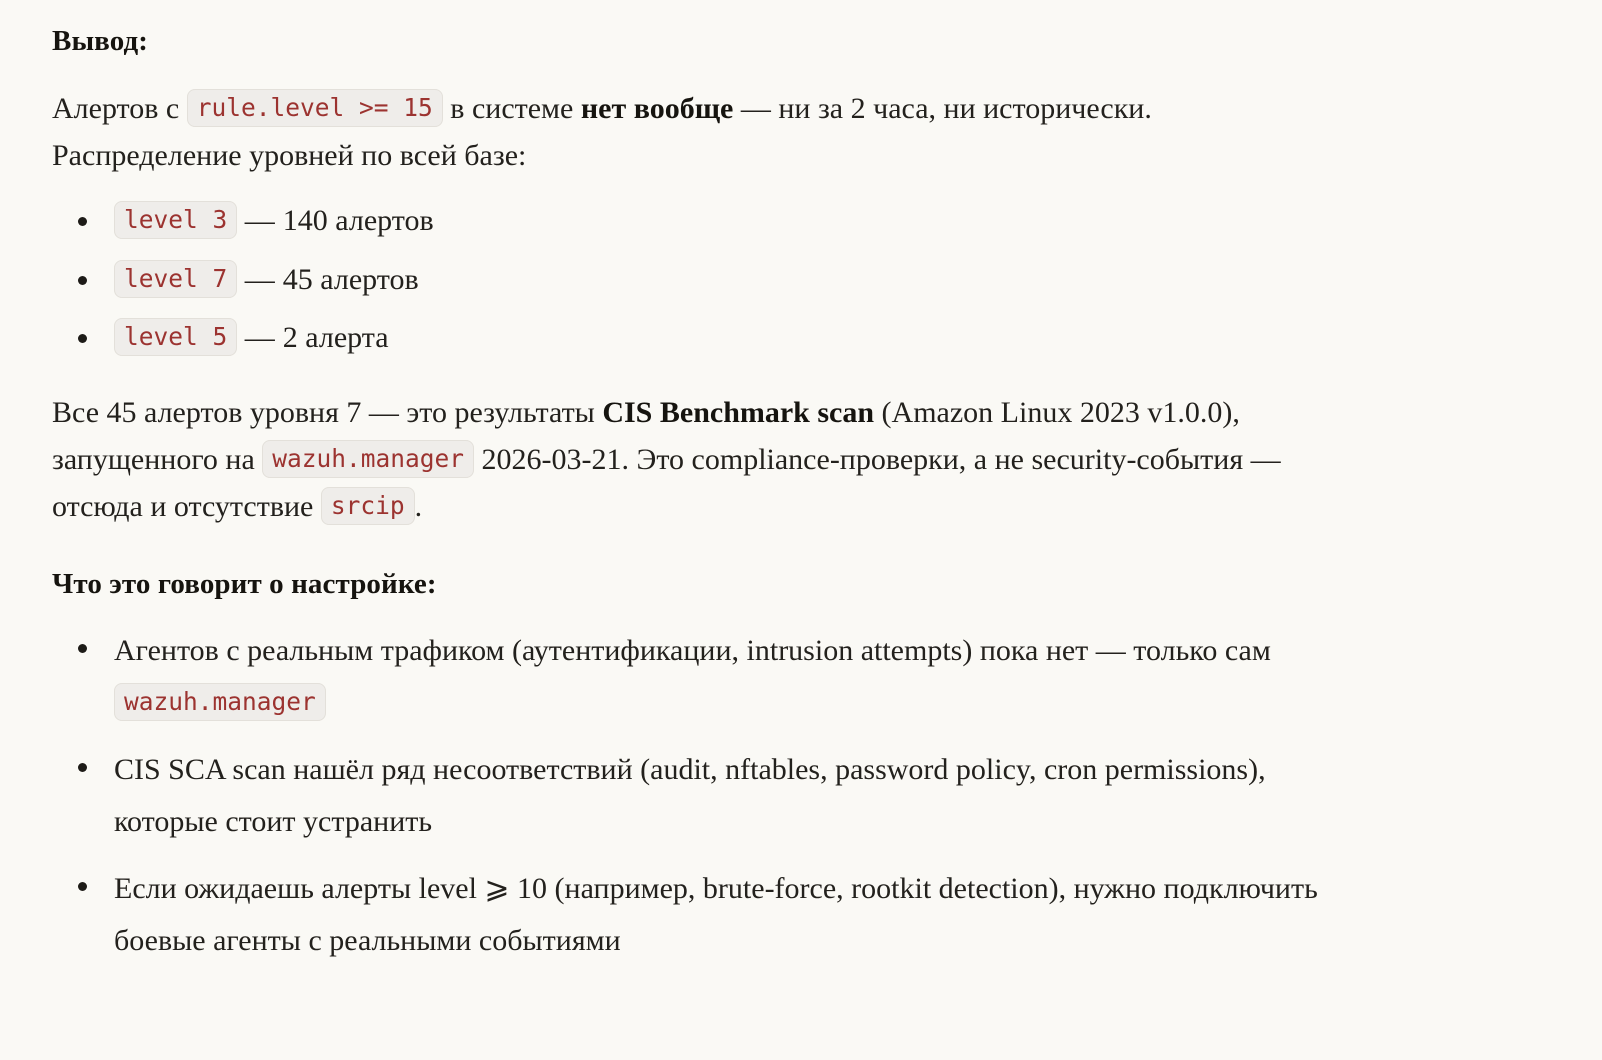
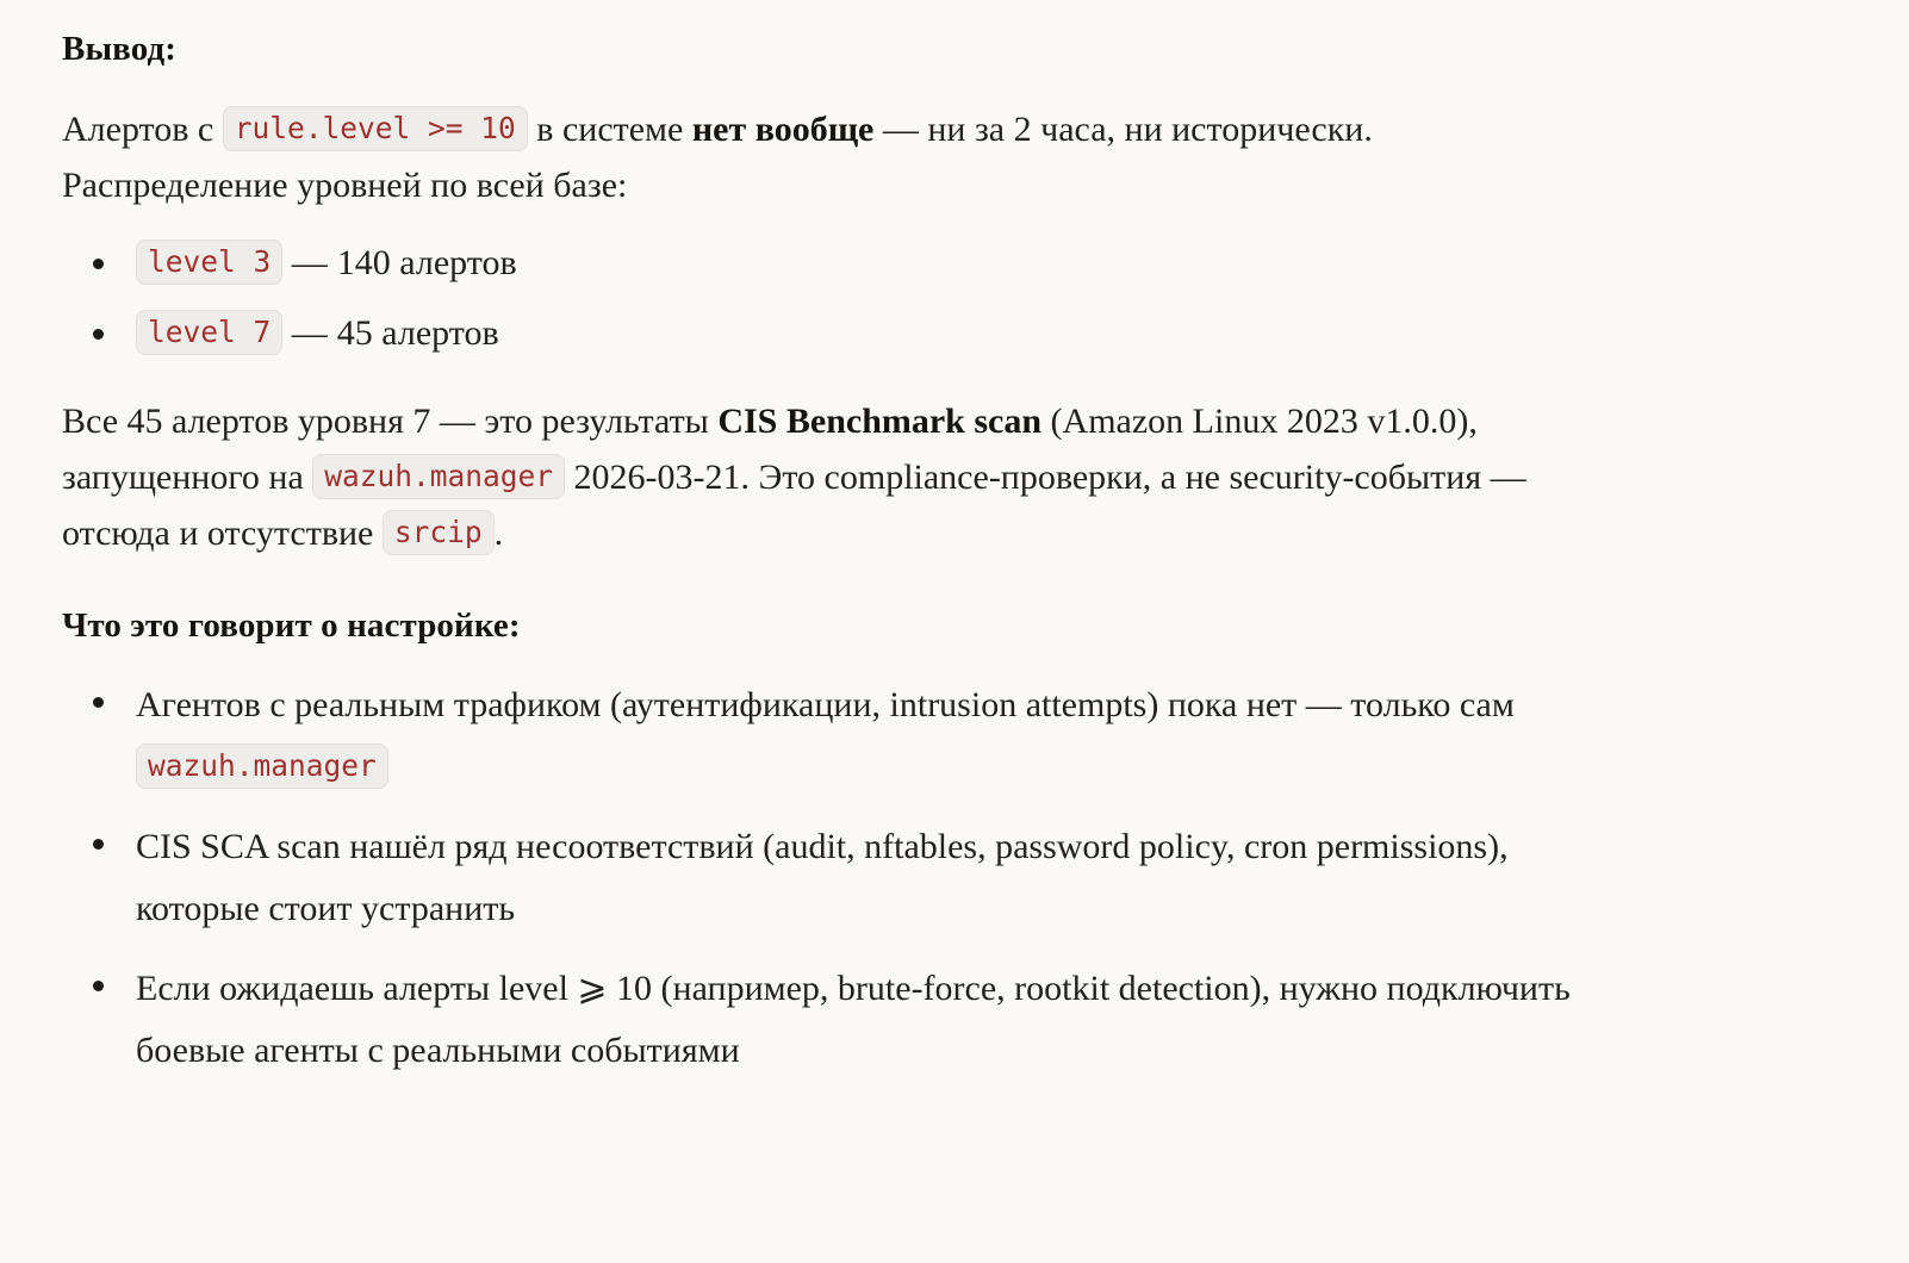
  Вывод:
- Алертов с rule.level >= 15 в системе нет вообще — ни за 2 часа, ни исторически. Распределение уровней по всей базе:
+ Алертов с rule.level >= 10 в системе нет вообще — ни за 2 часа, ни исторически. Распределение уровней по всей базе:
  level 3 — 140 алертов
  level 7 — 45 алертов
- level 5 — 2 алерта
  Все 45 алертов уровня 7 — это результаты CIS Benchmark scan (Amazon Linux 2023 v1.0.0), запущенного на wazuh.manager 2026-03-21. Это compliance-проверки, а не security-события — отсюда и отсутствие srcip .
  Что это говорит о настройке:
  Агентов с реальным трафиком (аутентификации, intrusion attempts) пока нет — только сам wazuh.manager
  CIS SCA scan нашёл ряд несоответствий (audit, nftables, password policy, cron permissions), которые стоит устранить
  Если ожидаешь алерты level ⩾ 10 (например, brute-force, rootkit detection), нужно подключить боевые агенты с реальными событиями
